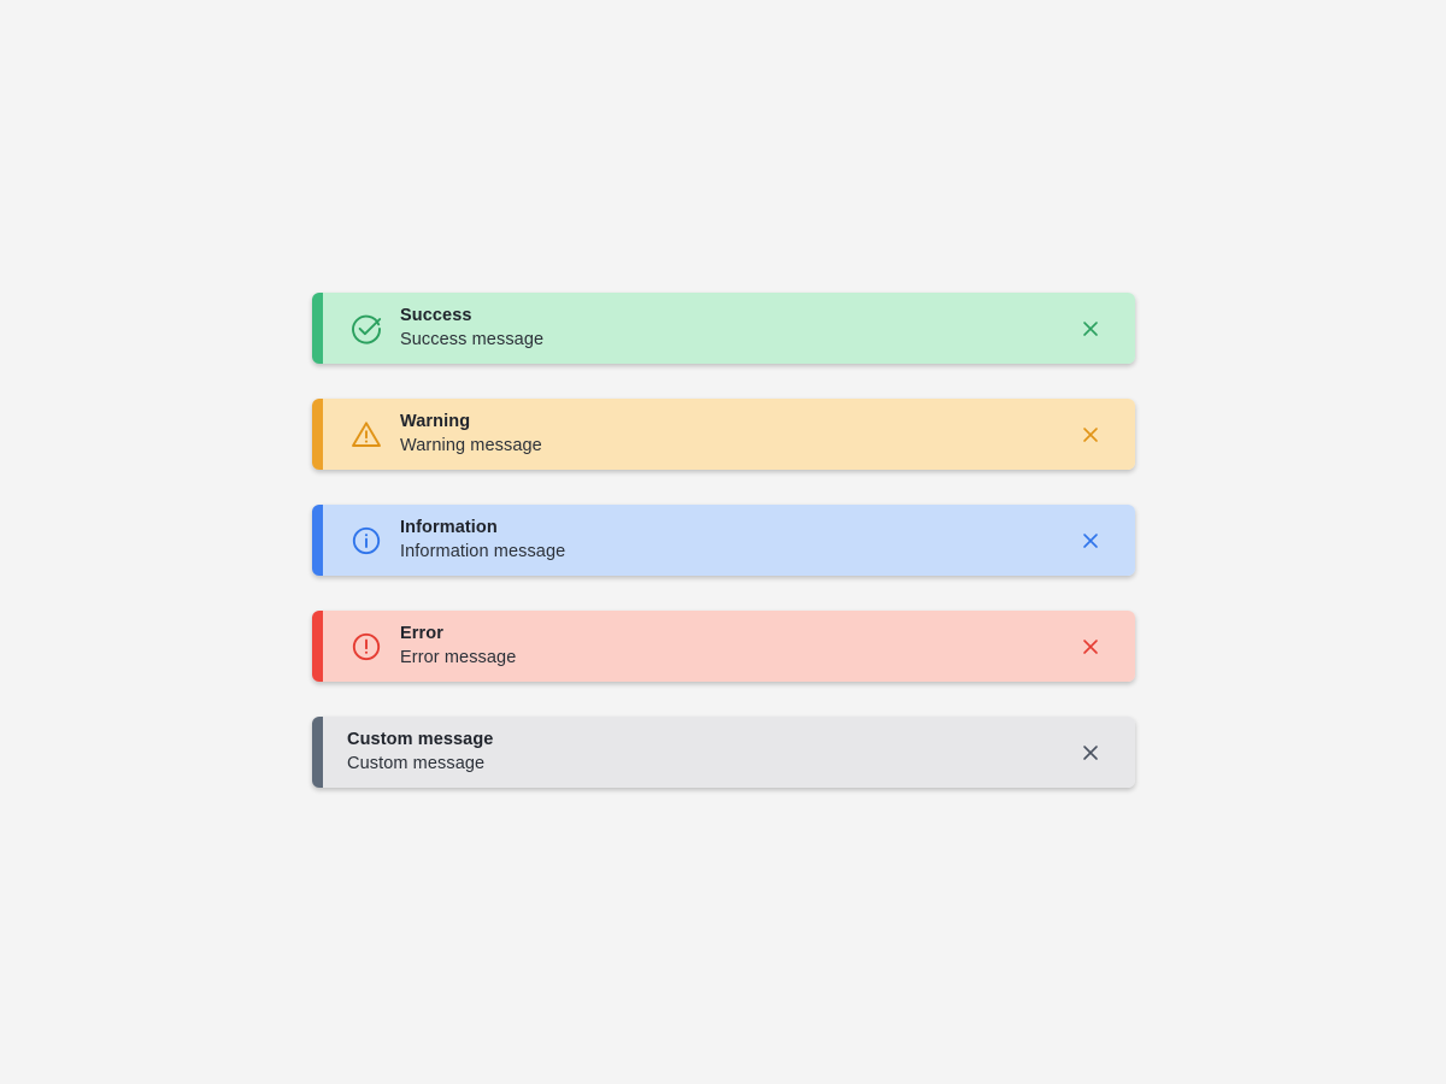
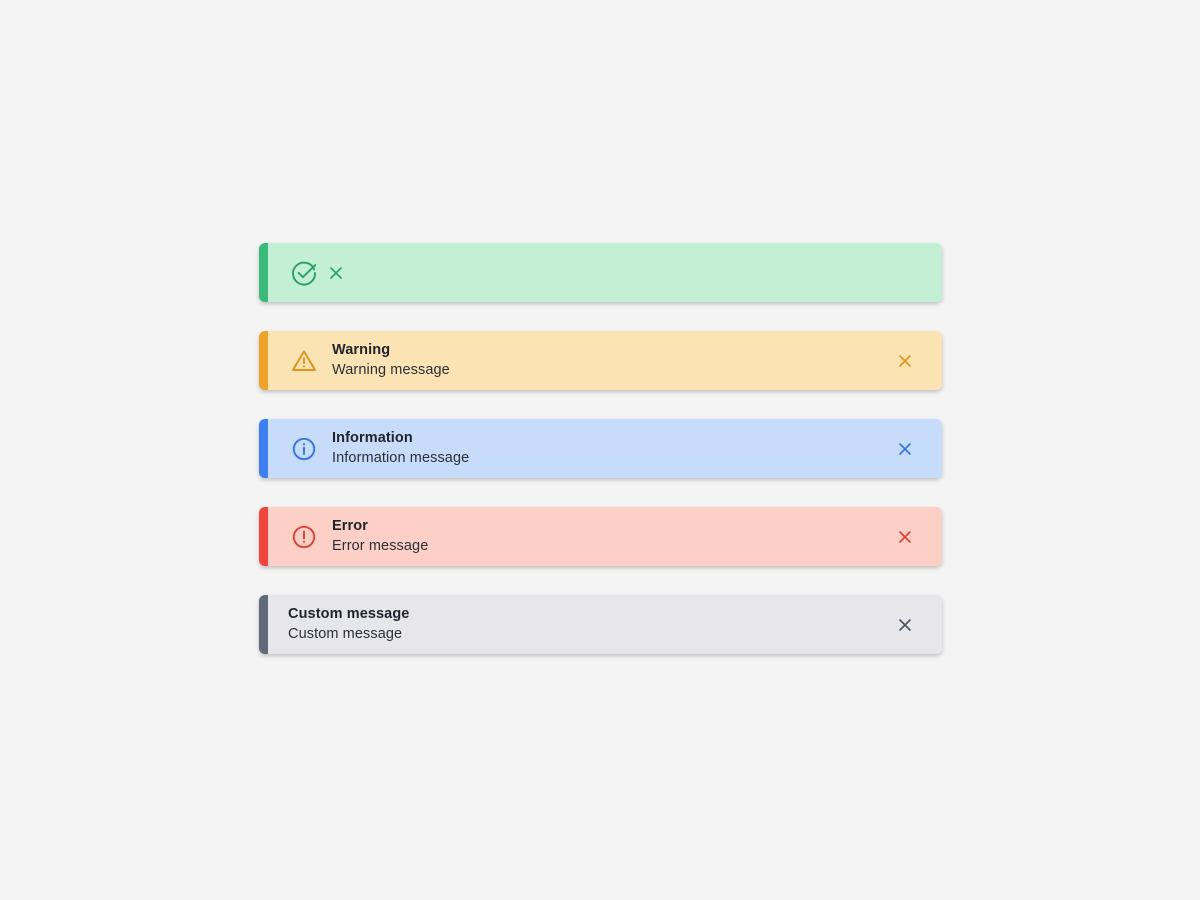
- Success
- Success message
  Warning
  Warning message
  Information
  Information message
  Error
  Error message
  Custom message
  Custom message
